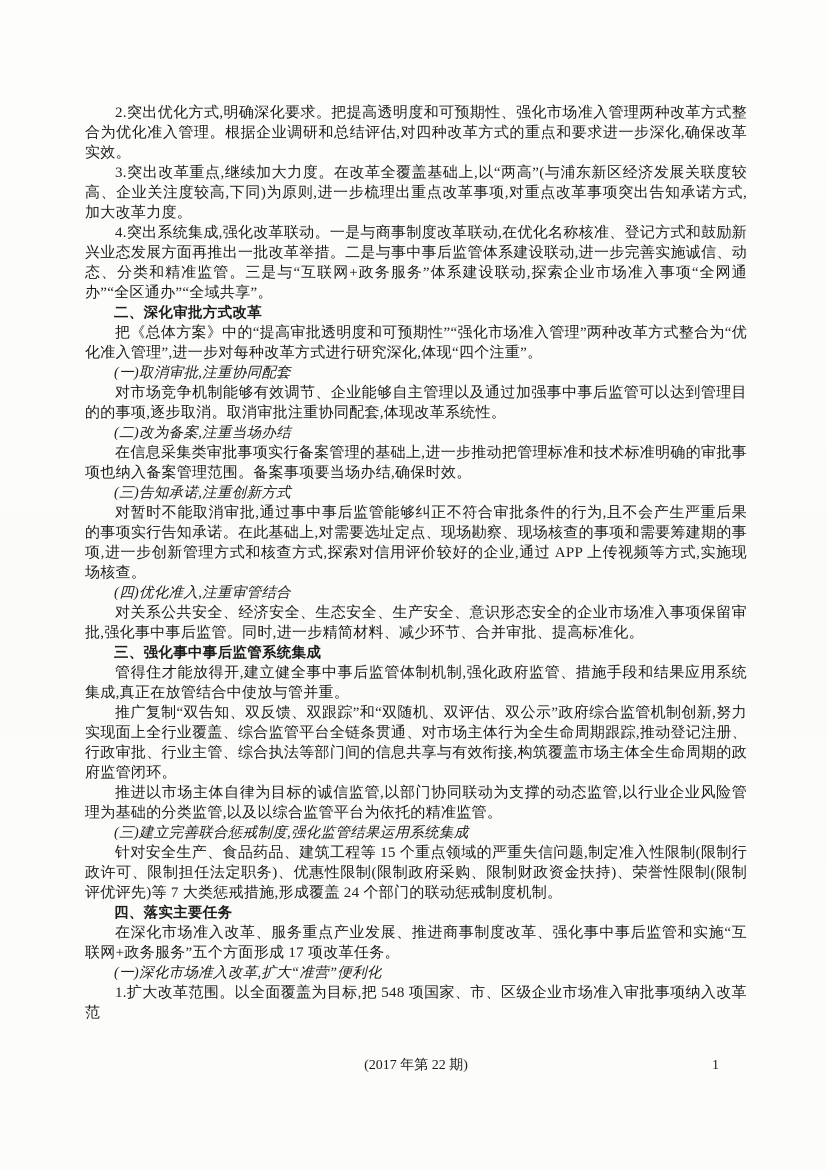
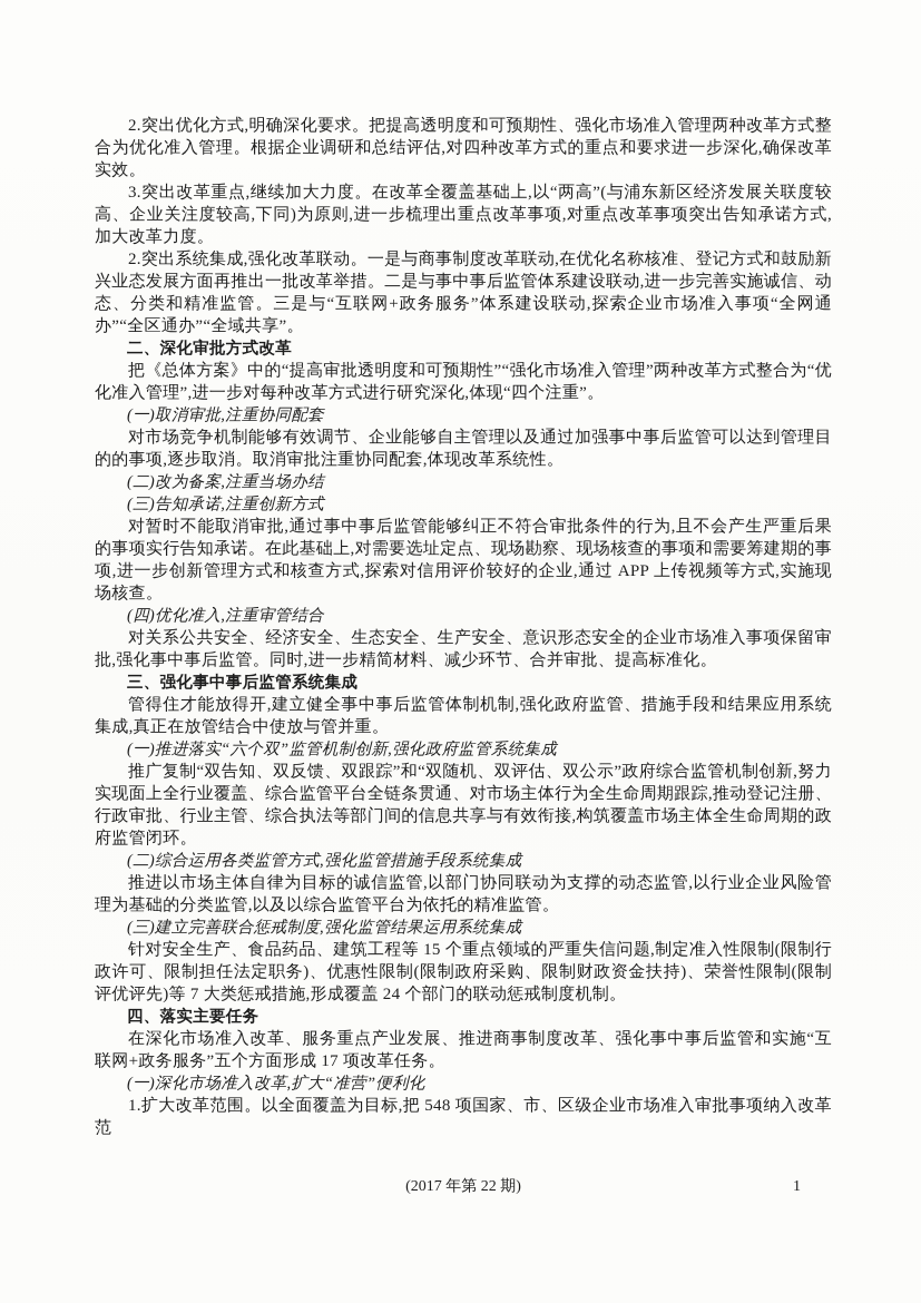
  2.突出优化方式,明确深化要求。把提高透明度和可预期性、强化市场准入管理两种改革方式整合为优化准入管理。根据企业调研和总结评估,对四种改革方式的重点和要求进一步深化,确保改革实效。
  3.突出改革重点,继续加大力度。在改革全覆盖基础上,以“两高”(与浦东新区经济发展关联度较高、企业关注度较高,下同)为原则,进一步梳理出重点改革事项,对重点改革事项突出告知承诺方式,加大改革力度。
- 4.突出系统集成,强化改革联动。一是与商事制度改革联动,在优化名称核准、登记方式和鼓励新兴业态发展方面再推出一批改革举措。二是与事中事后监管体系建设联动,进一步完善实施诚信、动态、分类和精准监管。三是与“互联网+政务服务”体系建设联动,探索企业市场准入事项“全网通办”“全区通办”“全域共享”。
+ 2.突出系统集成,强化改革联动。一是与商事制度改革联动,在优化名称核准、登记方式和鼓励新兴业态发展方面再推出一批改革举措。二是与事中事后监管体系建设联动,进一步完善实施诚信、动态、分类和精准监管。三是与“互联网+政务服务”体系建设联动,探索企业市场准入事项“全网通办”“全区通办”“全域共享”。
  二、深化审批方式改革
  把《总体方案》中的“提高审批透明度和可预期性”“强化市场准入管理”两种改革方式整合为“优化准入管理”,进一步对每种改革方式进行研究深化,体现“四个注重”。
  (一)取消审批,注重协同配套
  对市场竞争机制能够有效调节、企业能够自主管理以及通过加强事中事后监管可以达到管理目的的事项,逐步取消。取消审批注重协同配套,体现改革系统性。
  (二)改为备案,注重当场办结
- 在信息采集类审批事项实行备案管理的基础上,进一步推动把管理标准和技术标准明确的审批事项也纳入备案管理范围。备案事项要当场办结,确保时效。
  (三)告知承诺,注重创新方式
  对暂时不能取消审批,通过事中事后监管能够纠正不符合审批条件的行为,且不会产生严重后果的事项实行告知承诺。在此基础上,对需要选址定点、现场勘察、现场核查的事项和需要筹建期的事项,进一步创新管理方式和核查方式,探索对信用评价较好的企业,通过 APP 上传视频等方式,实施现场核查。
  (四)优化准入,注重审管结合
  对关系公共安全、经济安全、生态安全、生产安全、意识形态安全的企业市场准入事项保留审批,强化事中事后监管。同时,进一步精简材料、减少环节、合并审批、提高标准化。
  三、强化事中事后监管系统集成
  管得住才能放得开,建立健全事中事后监管体制机制,强化政府监管、措施手段和结果应用系统集成,真正在放管结合中使放与管并重。
+ (一)推进落实“六个双”监管机制创新,强化政府监管系统集成
  推广复制“双告知、双反馈、双跟踪”和“双随机、双评估、双公示”政府综合监管机制创新,努力实现面上全行业覆盖、综合监管平台全链条贯通、对市场主体行为全生命周期跟踪,推动登记注册、行政审批、行业主管、综合执法等部门间的信息共享与有效衔接,构筑覆盖市场主体全生命周期的政府监管闭环。
+ (二)综合运用各类监管方式,强化监管措施手段系统集成
  推进以市场主体自律为目标的诚信监管,以部门协同联动为支撑的动态监管,以行业企业风险管理为基础的分类监管,以及以综合监管平台为依托的精准监管。
  (三)建立完善联合惩戒制度,强化监管结果运用系统集成
  针对安全生产、食品药品、建筑工程等 15 个重点领域的严重失信问题,制定准入性限制(限制行政许可、限制担任法定职务)、优惠性限制(限制政府采购、限制财政资金扶持)、荣誉性限制(限制评优评先)等 7 大类惩戒措施,形成覆盖 24 个部门的联动惩戒制度机制。
  四、落实主要任务
  在深化市场准入改革、服务重点产业发展、推进商事制度改革、强化事中事后监管和实施“互联网+政务服务”五个方面形成 17 项改革任务。
  (一)深化市场准入改革,扩大“准营”便利化
  1.扩大改革范围。以全面覆盖为目标,把 548 项国家、市、区级企业市场准入审批事项纳入改革范
  (2017 年第 22 期)
  1
